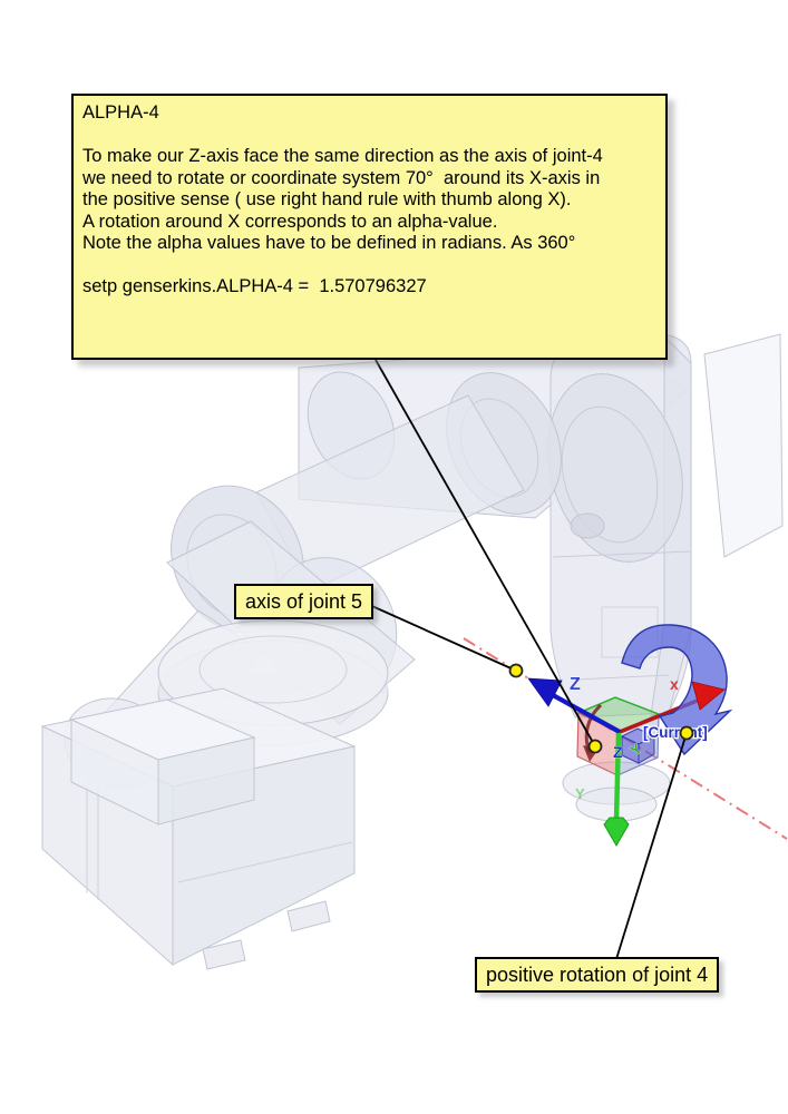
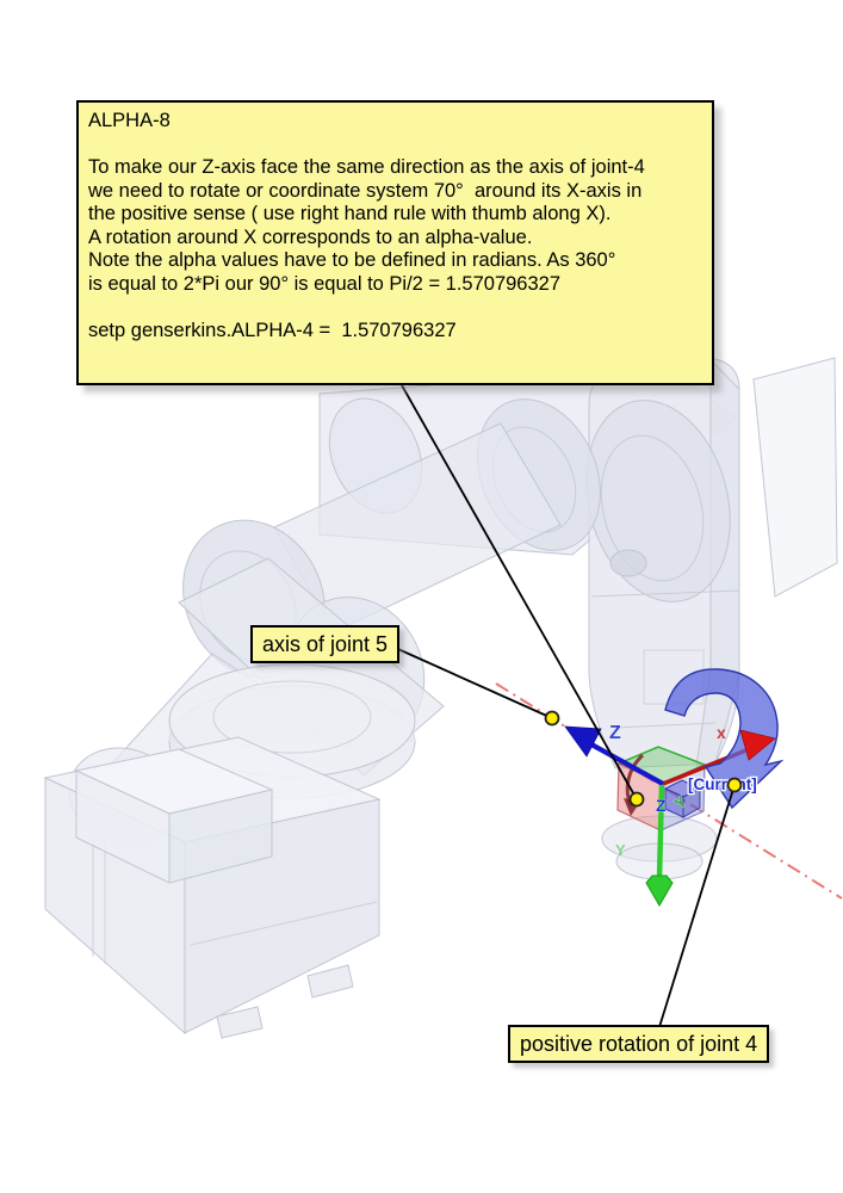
  x
  Z
  Y
  Z
  [Currt]
- ALPHA-4
+ ALPHA-8
  To make our Z-axis face the same direction as the axis of joint-4
  we need to rotate or coordinate system 70° around its X-axis in
  the positive sense ( use right hand rule with thumb along X).
  A rotation around X corresponds to an alpha-value.
  Note the alpha values have to be defined in radians. As 360°
+ is equal to 2*Pi our 90° is equal to Pi/2 = 1.570796327
  setp genserkins.ALPHA-4 = 1.570796327
  axis of joint 5
  positive rotation of joint 4
